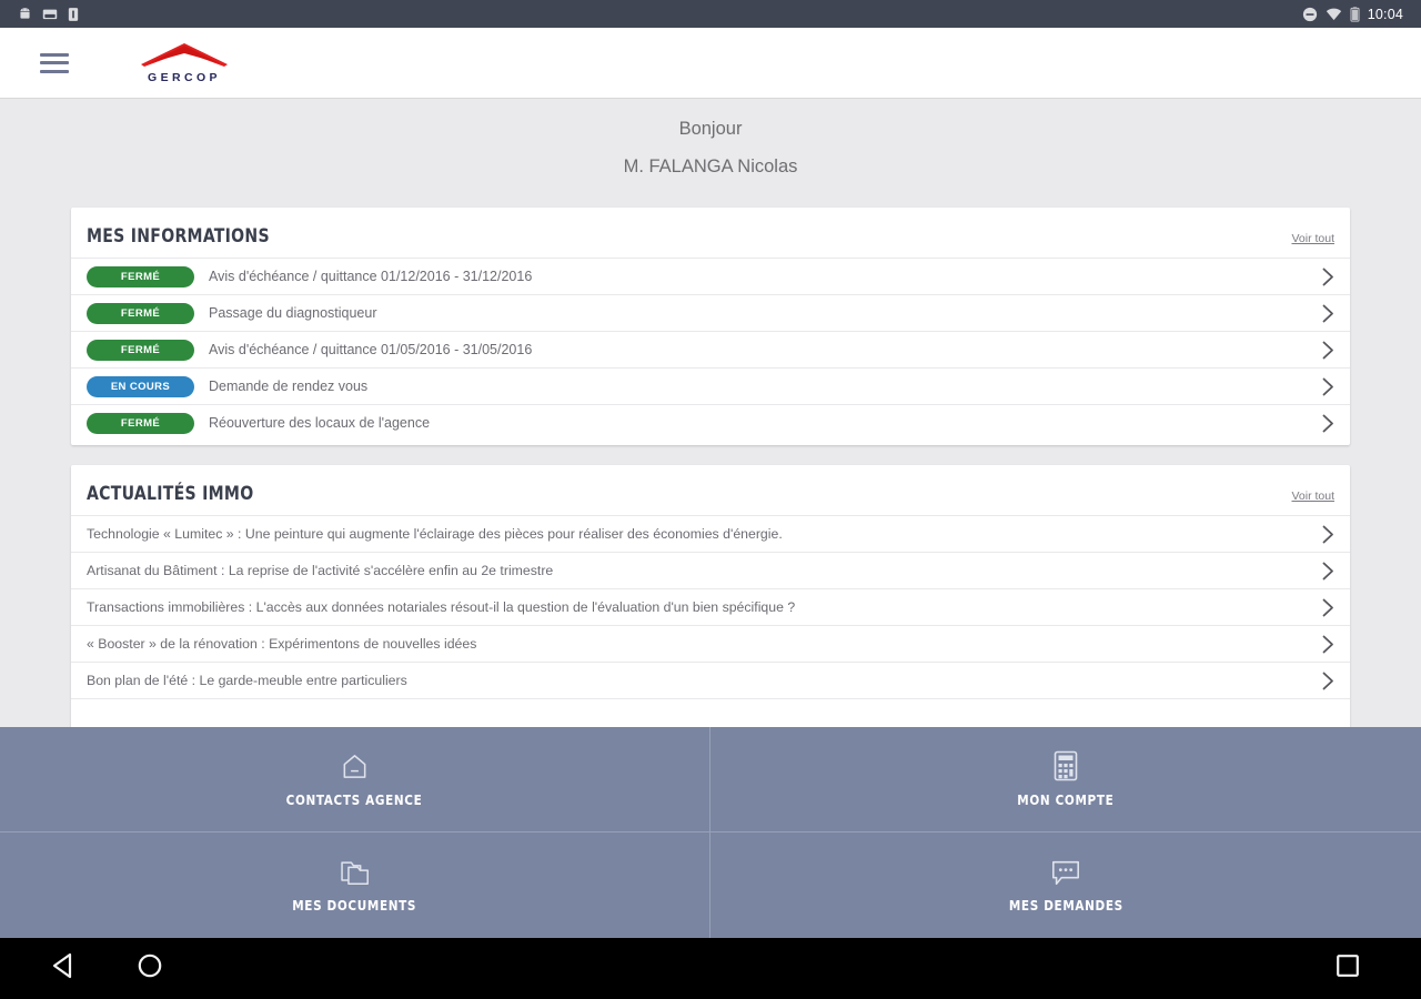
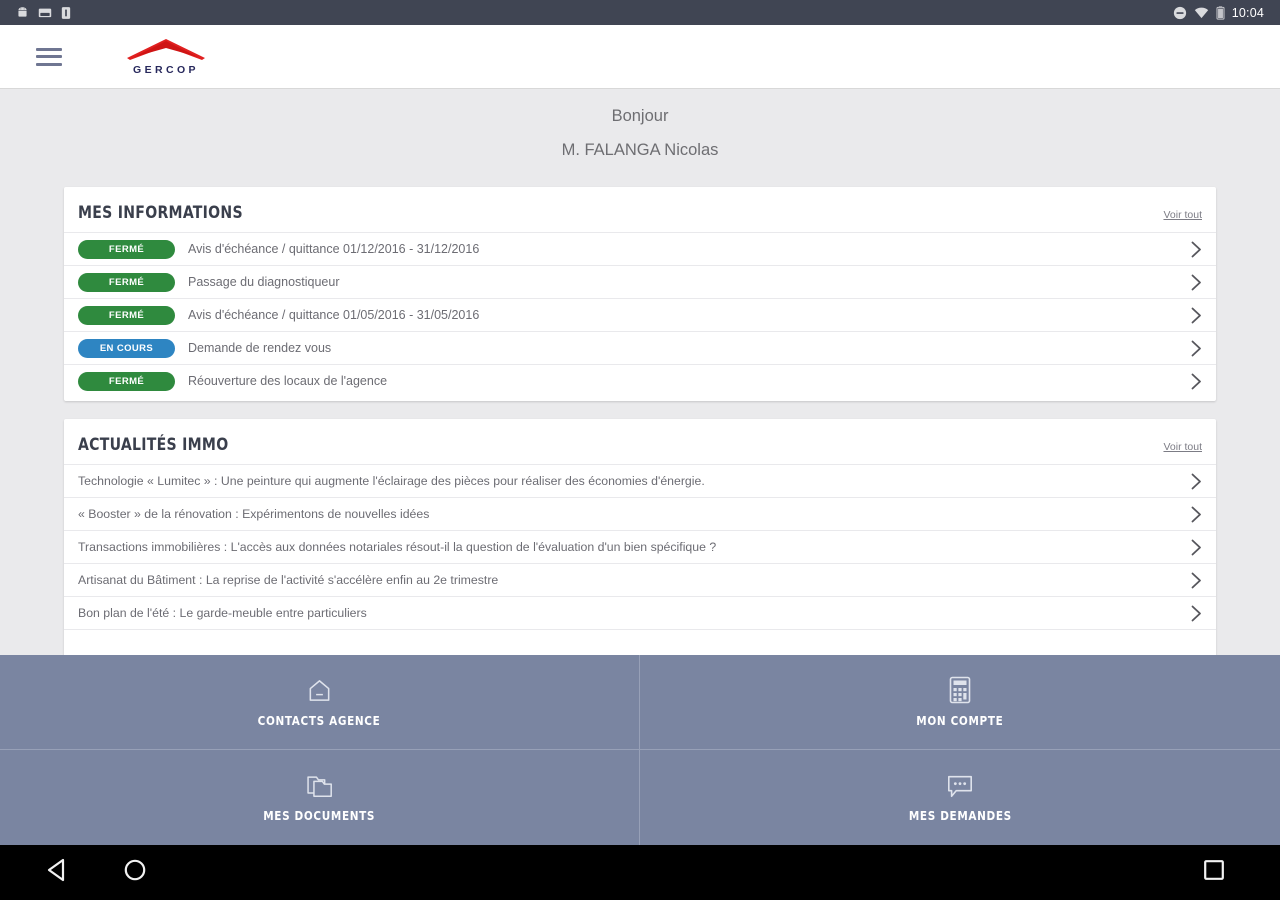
  10:04
  GERCOP
  Bonjour
  M. FALANGA Nicolas
  MES INFORMATIONS
  Voir tout
  FERMÉ
  Avis d'échéance / quittance 01/12/2016 - 31/12/2016
  FERMÉ
  Passage du diagnostiqueur
  FERMÉ
  Avis d'échéance / quittance 01/05/2016 - 31/05/2016
  EN COURS
  Demande de rendez vous
  FERMÉ
  Réouverture des locaux de l'agence
  ACTUALITÉS IMMO
  Voir tout
  Technologie « Lumitec » : Une peinture qui augmente l'éclairage des pièces pour réaliser des économies d'énergie.
- Artisanat du Bâtiment : La reprise de l'activité s'accélère enfin au 2e trimestre
+ « Booster » de la rénovation : Expérimentons de nouvelles idées
  Transactions immobilières : L'accès aux données notariales résout-il la question de l'évaluation d'un bien spécifique ?
- « Booster » de la rénovation : Expérimentons de nouvelles idées
+ Artisanat du Bâtiment : La reprise de l'activité s'accélère enfin au 2e trimestre
  Bon plan de l'été : Le garde-meuble entre particuliers
  CONTACTS AGENCE
  MON COMPTE
  MES DOCUMENTS
  MES DEMANDES
